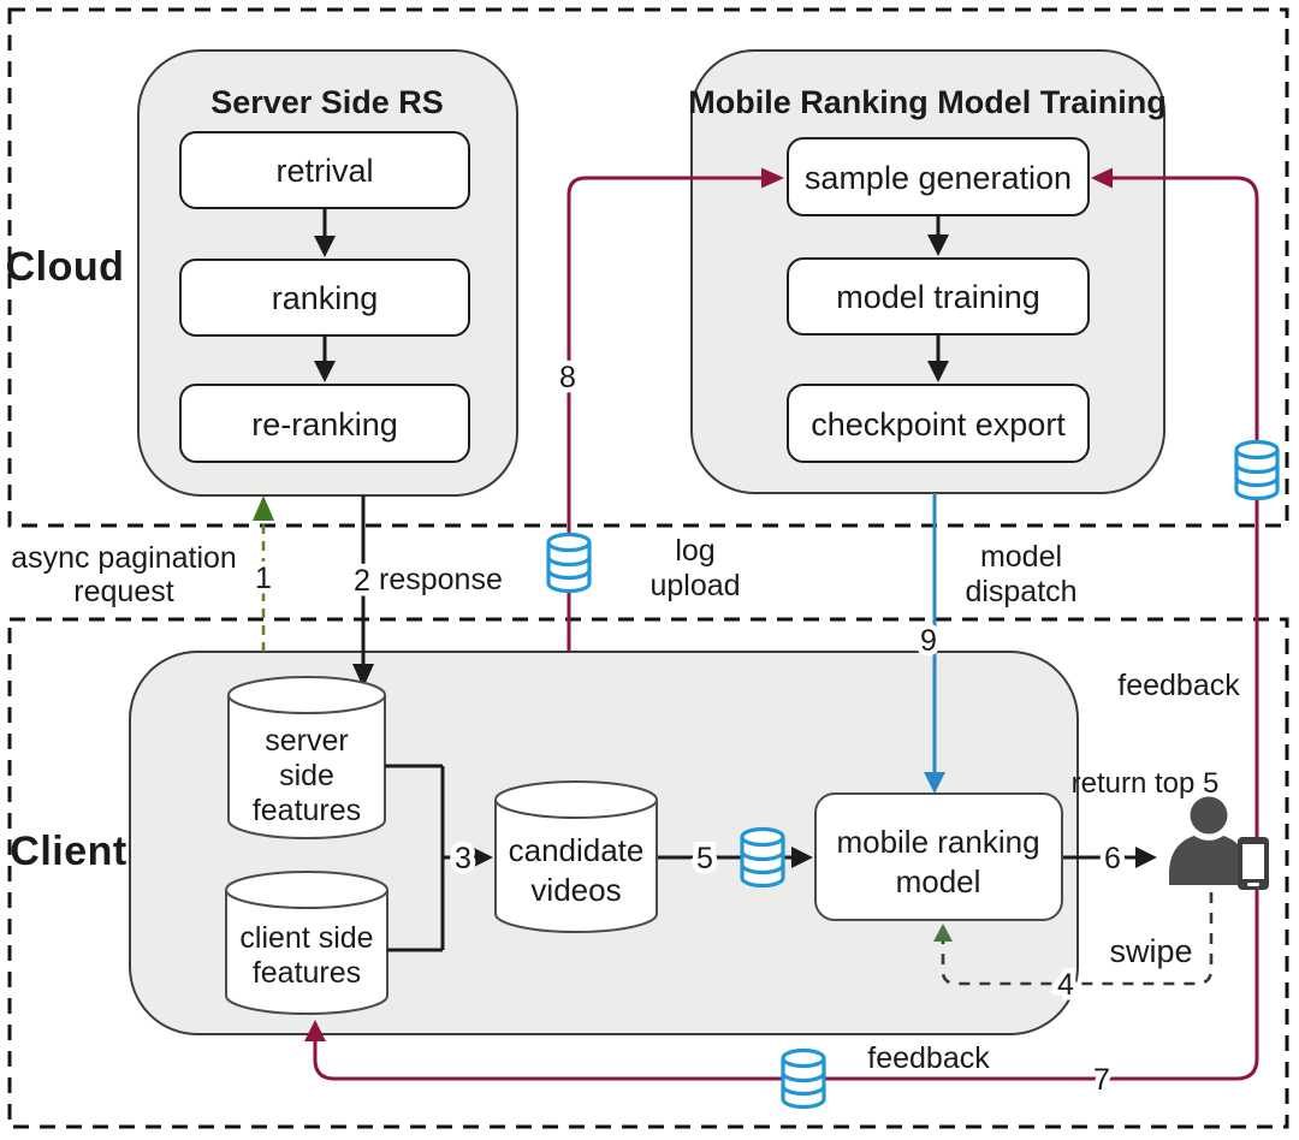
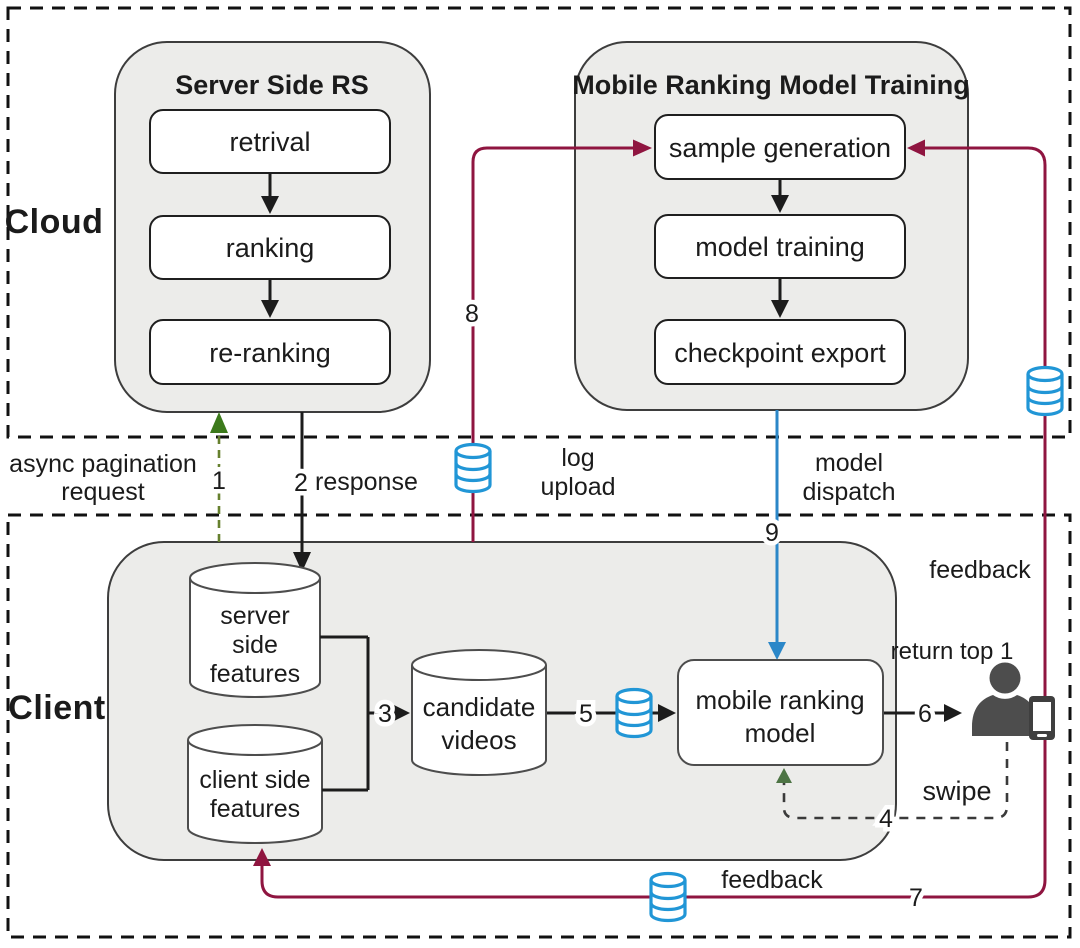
  Cloud
  Client
  Server Side RS
  retrival
  ranking
  re-ranking
  Mobile Ranking Model Training
  sample generation
  model training
  checkpoint export
  server
  side
  features
  client side
  features
  candidate
  videos
  mobile ranking
  model
  async pagination
  request
  response
  log
  upload
  model
  dispatch
  feedback
  feedback
- return top 5
+ return top 1
  swipe
  1
  2
  3
  4
  5
  6
  7
  8
  9
